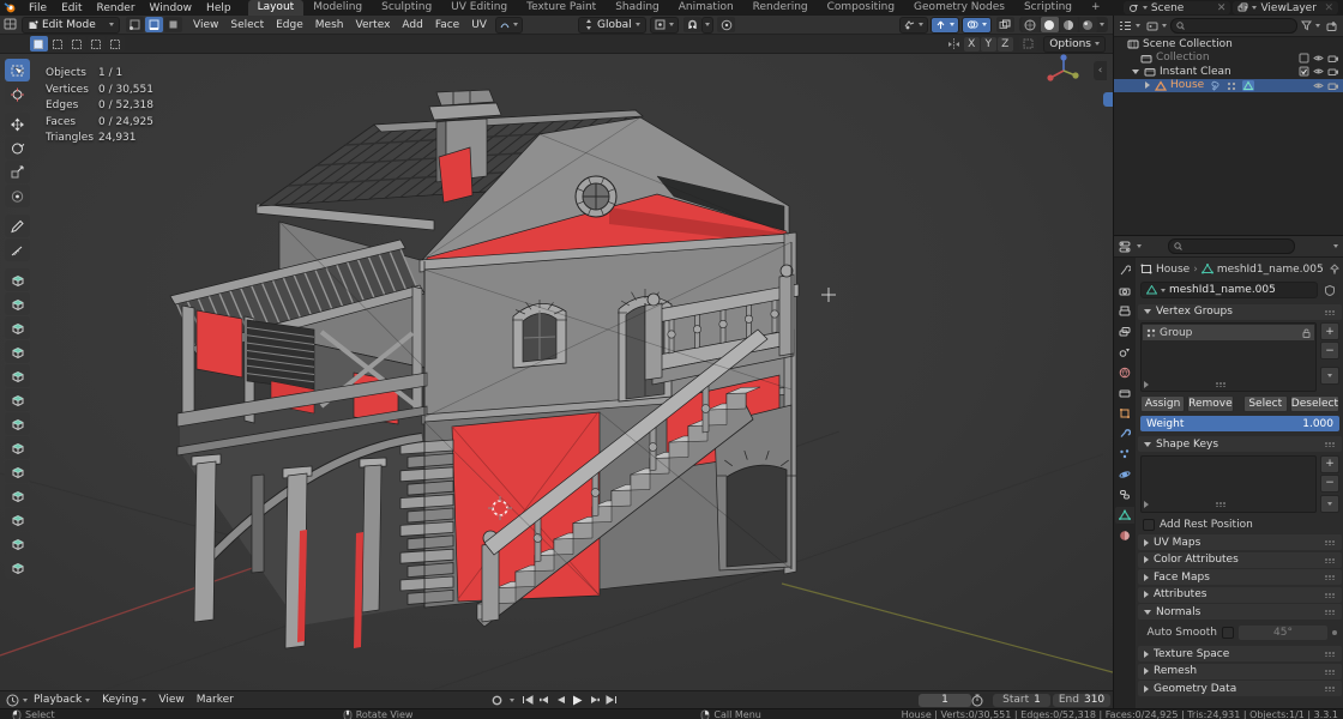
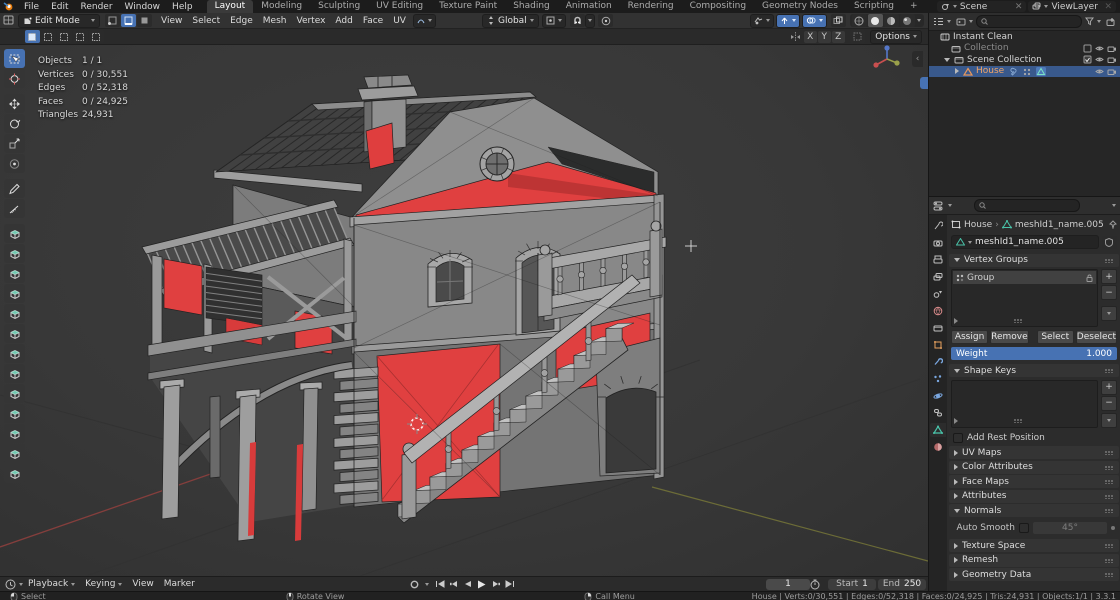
  File
  Edit
  Render
  Window
  Help
  Layout
  Modeling
  Sculpting
  UV Editing
  Texture Paint
  Shading
  Animation
  Rendering
  Compositing
  Geometry Nodes
  Scripting
  +
  Scene
  ✕
  ViewLayer
  ✕
  Edit Mode
  View
  Select
  Edge
  Mesh
  Vertex
  Add
  Face
  UV
  Global
  X
  Y
  Z
  Options
  Objects
  1 / 1
  Vertices
  0 / 30,551
  Edges
  0 / 52,318
  Faces
  0 / 24,925
  Triangles
  24,931
  ‹
- Scene Collection
+ Instant Clean
  Collection
- Instant Clean
+ Scene Collection
  House
  House
  ›
  meshId1_name.005
  meshId1_name.005
  Vertex Groups
  Group
  +
  −
  Assign
  Remove
  Select
  Deselect
  Weight
  1.000
  Shape Keys
  +
  −
  Add Rest Position
  UV Maps
  Color Attributes
  Face Maps
  Attributes
  Normals
  Auto Smooth
  45°
  Texture Space
  Remesh
  Geometry Data
  Playback
  Keying
  View
  Marker
  1
  Start
  1
  End
- 310
+ 250
  Select
  Rotate View
  Call Menu
  House | Verts:0/30,551 | Edges:0/52,318 | Faces:0/24,925 | Tris:24,931 | Objects:1/1 | 3.3.1
